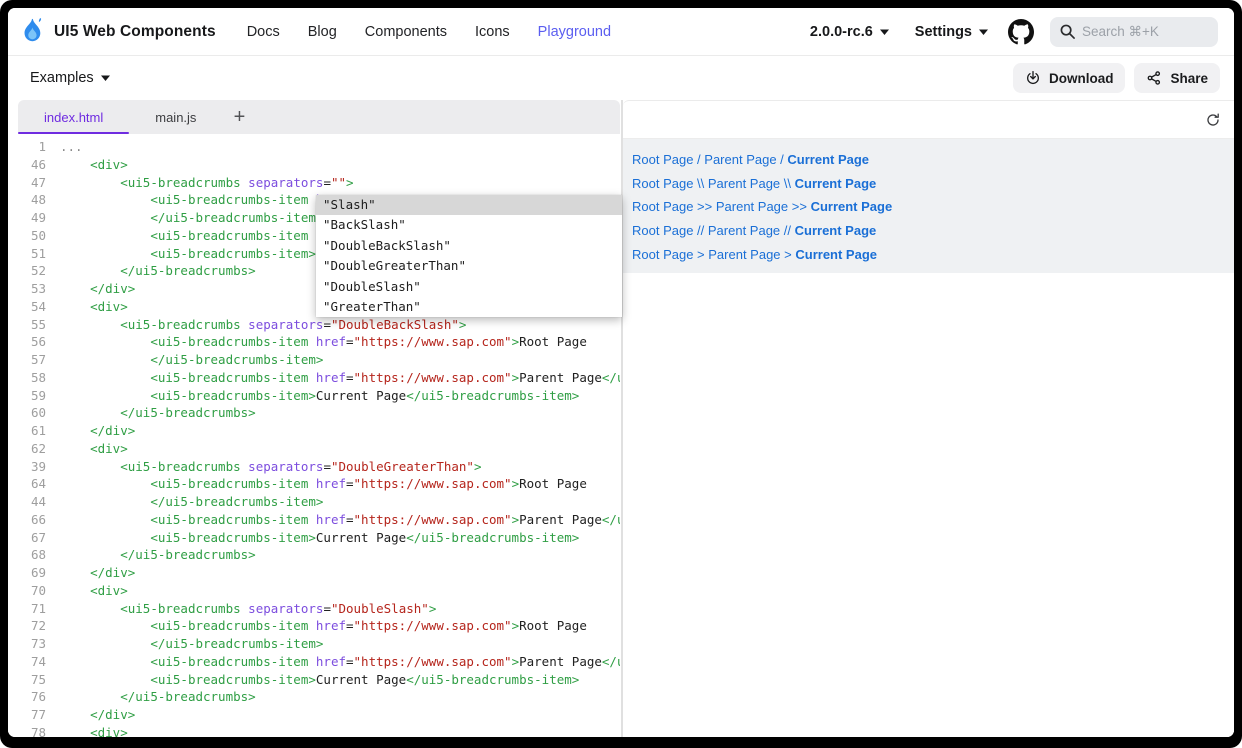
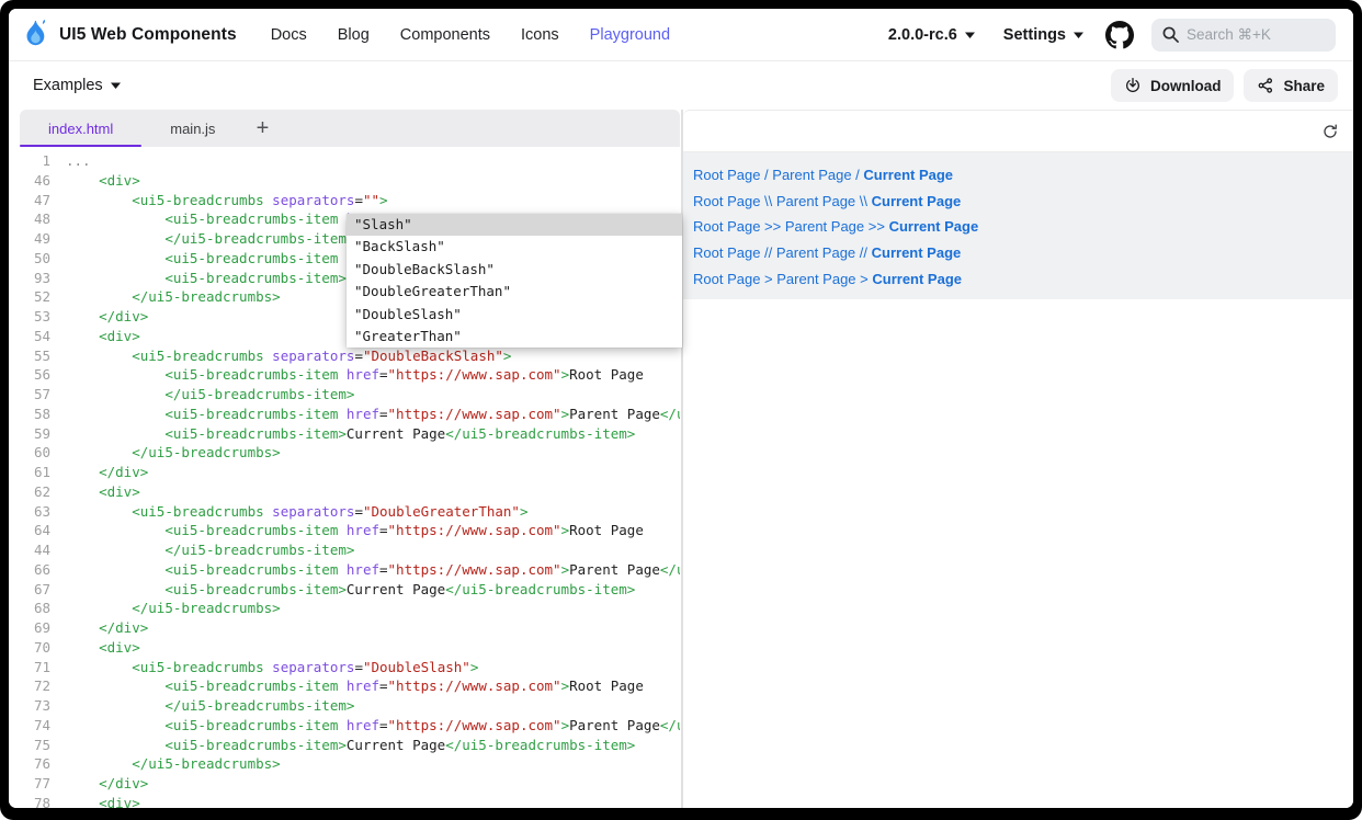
  UI5 Web Components
  Docs
  Blog
  Components
  Icons
  Playground
  2.0.0-rc.6
  Settings
  Search ⌘+K
  Examples
  Download
  Share
  index.html
  main.js
  +
  1
  ...
  46
  <div>
  47
  <ui5-breadcrumbs separators="">
  48
  <ui5-breadcrumbs-item
  49
  </ui5-breadcrumbs-item
  50
  <ui5-breadcrumbs-item
- 51
+ 93
  <ui5-breadcrumbs-item>
  52
  </ui5-breadcrumbs>
  53
  </div>
  54
  <div>
  55
  <ui5-breadcrumbs separators="DoubleBackSlash">
  56
  <ui5-breadcrumbs-item href="https://www.sap.com">Root Page
  57
  </ui5-breadcrumbs-item>
  58
  <ui5-breadcrumbs-item href="https://www.sap.com">Parent Page</
  59
  <ui5-breadcrumbs-item>Current Page</ui5-breadcrumbs-item>
  60
  </ui5-breadcrumbs>
  61
  </div>
  62
  <div>
- 39
+ 63
  <ui5-breadcrumbs separators="DoubleGreaterThan">
  64
  <ui5-breadcrumbs-item href="https://www.sap.com">Root Page
  44
  </ui5-breadcrumbs-item>
  66
  <ui5-breadcrumbs-item href="https://www.sap.com">Parent Page</
  67
  <ui5-breadcrumbs-item>Current Page</ui5-breadcrumbs-item>
  68
  </ui5-breadcrumbs>
  69
  </div>
  70
  <div>
  71
  <ui5-breadcrumbs separators="DoubleSlash">
  72
  <ui5-breadcrumbs-item href="https://www.sap.com">Root Page
  73
  </ui5-breadcrumbs-item>
  74
  <ui5-breadcrumbs-item href="https://www.sap.com">Parent Page</
  75
  <ui5-breadcrumbs-item>Current Page</ui5-breadcrumbs-item>
  76
  </ui5-breadcrumbs>
  77
  </div>
  78
  <div>
  Root Page / Parent Page / Current Page
  Root Page \\ Parent Page \\ Current Page
  Root Page >> Parent Page >> Current Page
  Root Page // Parent Page // Current Page
  Root Page > Parent Page > Current Page
  "Slash"
  "BackSlash"
  "DoubleBackSlash"
  "DoubleGreaterThan"
  "DoubleSlash"
  "GreaterThan"
